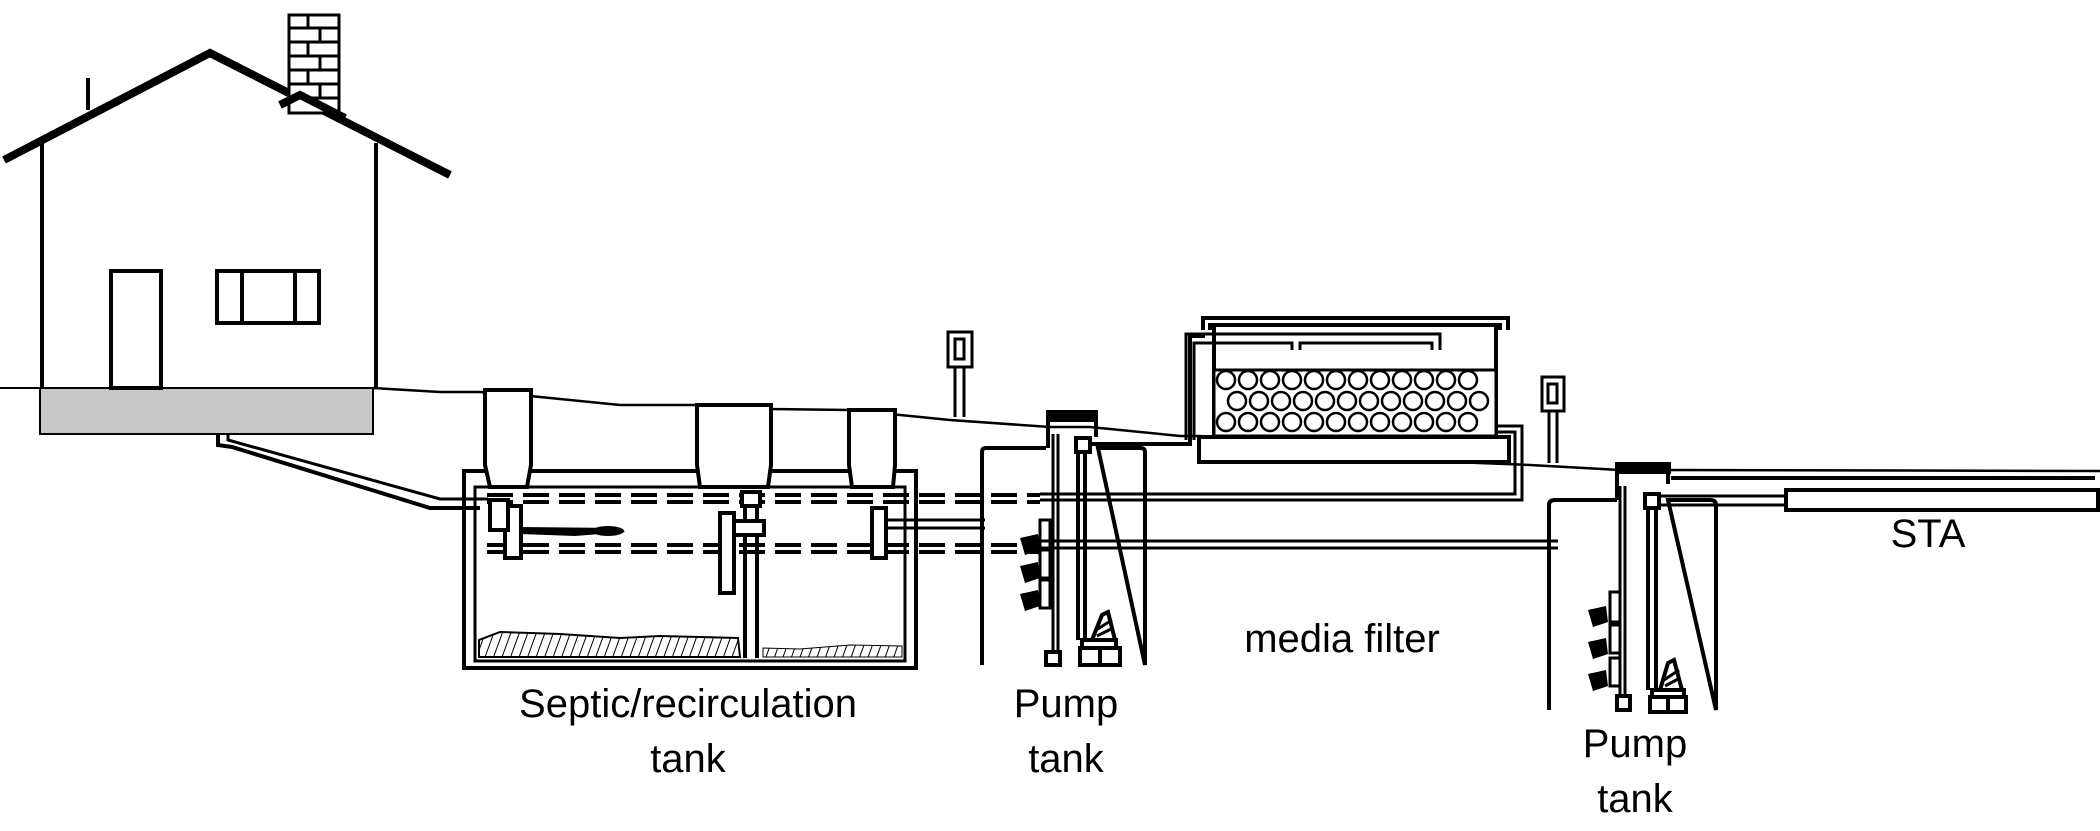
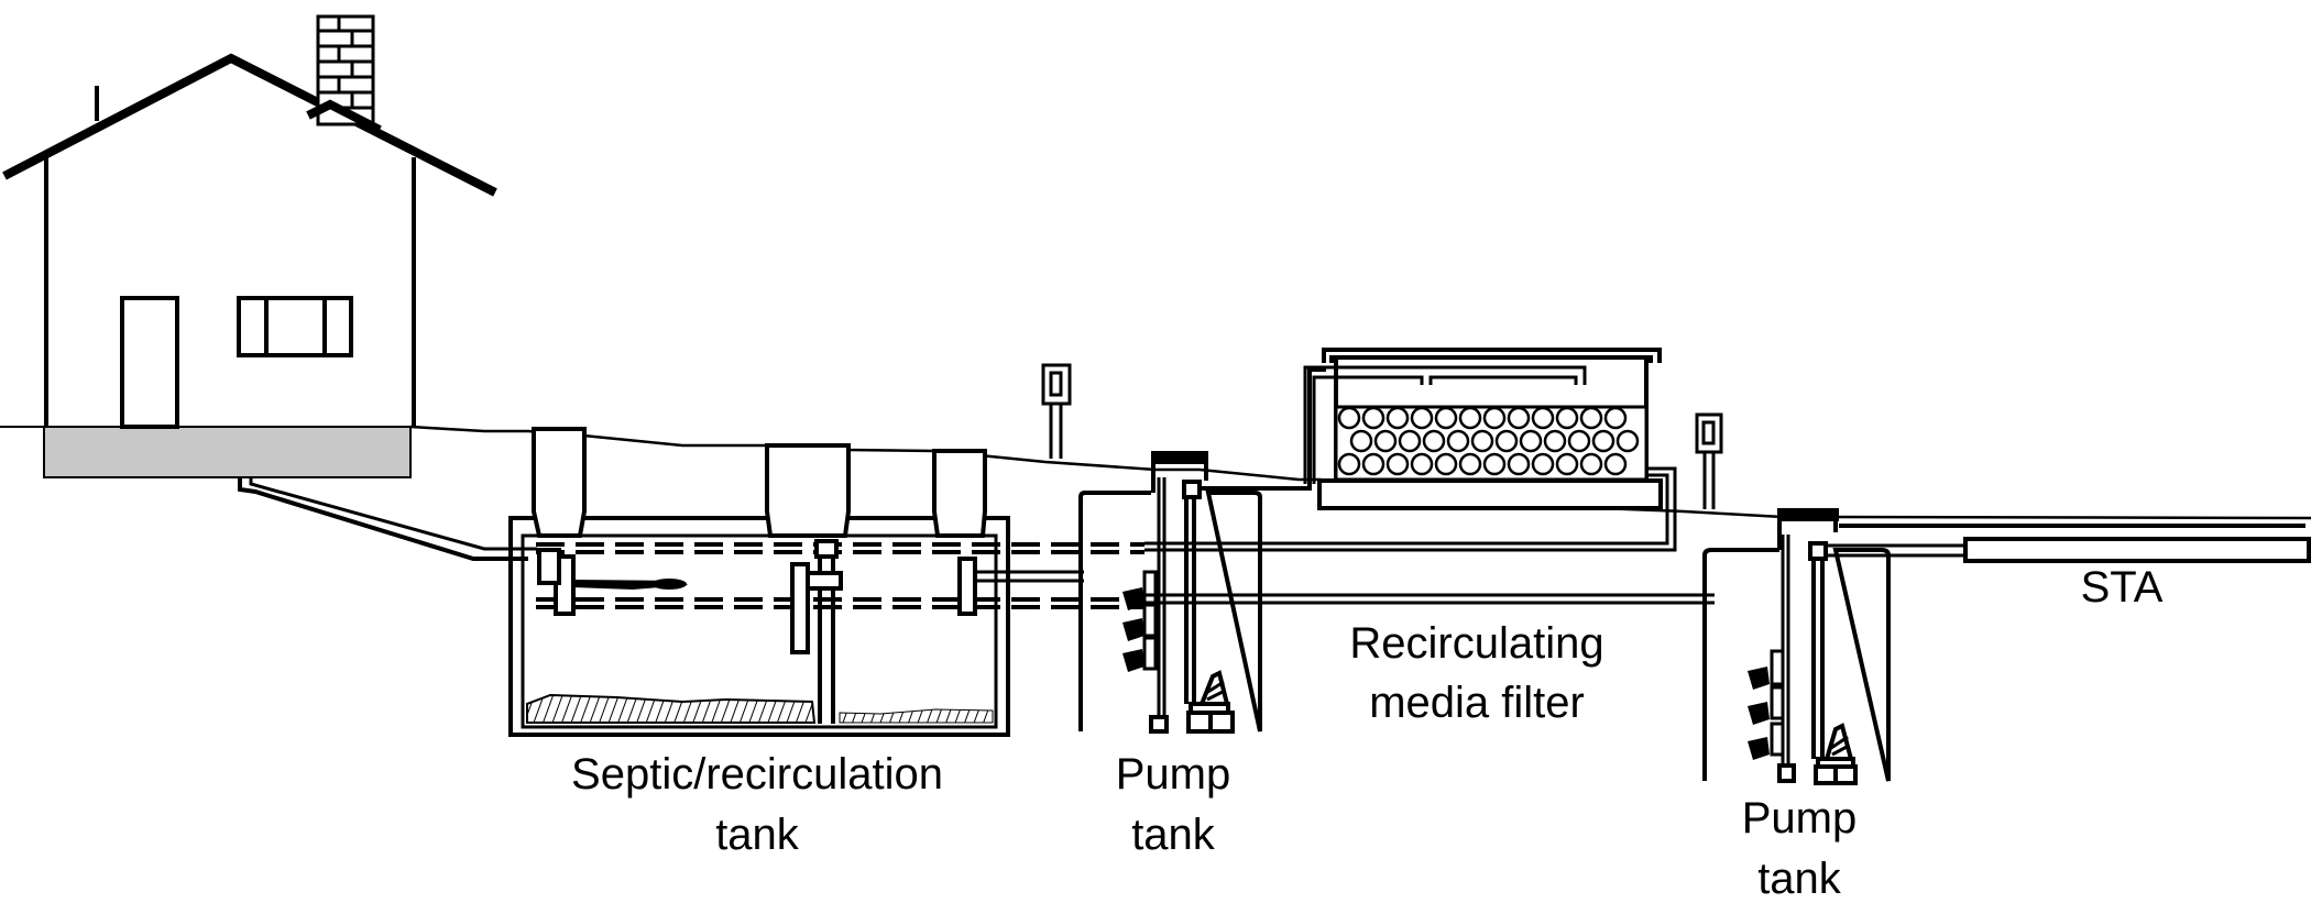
  Septic/recirculation
  tank
  Pump
  tank
+ Recirculating
  media filter
  Pump
  tank
  STA
